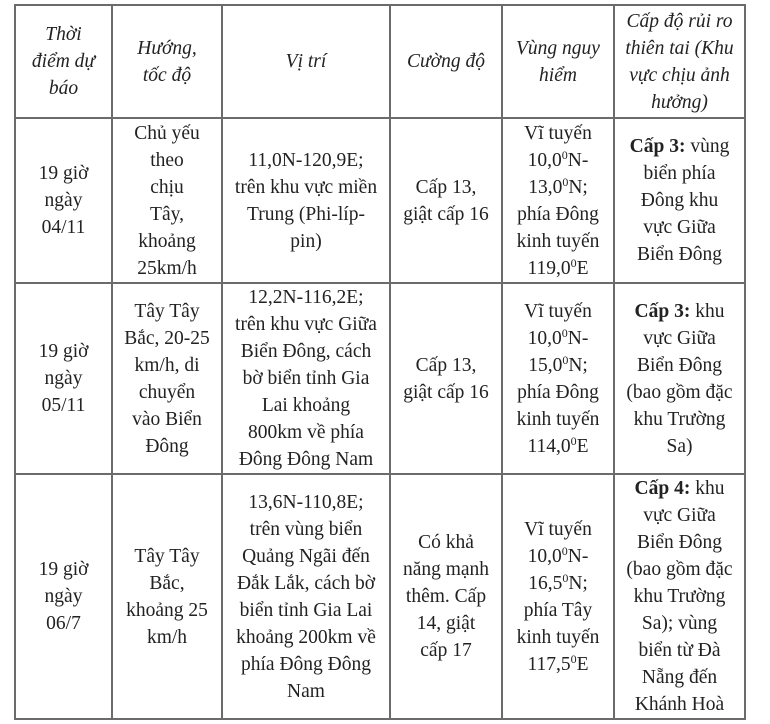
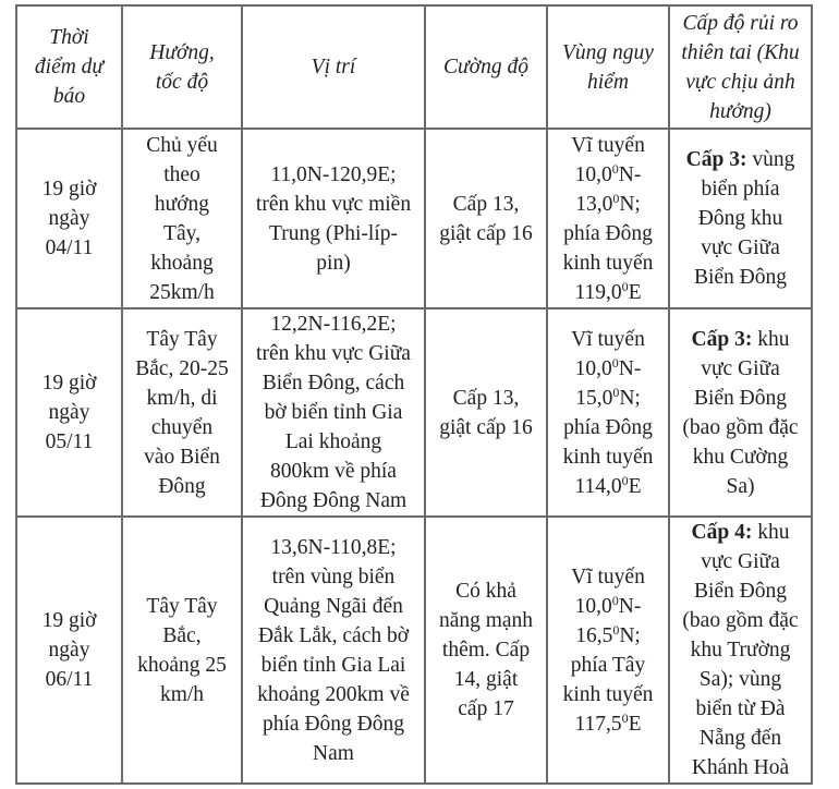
  Thời điểm dự báo	Hướng, tốc độ	Vị trí	Cường độ	Vùng nguy hiểm	Cấp độ rủi ro thiên tai (Khu vực chịu ảnh hưởng)
- 19 giờ ngày 04/11	Chủ yếu theo chịu Tây, khoảng 25km/h	11,0N-120,9E; trên khu vực miền Trung (Phi-líp- pin)	Cấp 13, giật cấp 16	Vĩ tuyến 10,00N- 13,00N; phía Đông kinh tuyến 119,00E	Cấp 3: vùng biển phía Đông khu vực Giữa Biển Đông
+ 19 giờ ngày 04/11	Chủ yếu theo hướng Tây, khoảng 25km/h	11,0N-120,9E; trên khu vực miền Trung (Phi-líp- pin)	Cấp 13, giật cấp 16	Vĩ tuyến 10,00N- 13,00N; phía Đông kinh tuyến 119,00E	Cấp 3: vùng biển phía Đông khu vực Giữa Biển Đông
- 19 giờ ngày 05/11	Tây Tây Bắc, 20-25 km/h, di chuyển vào Biển Đông	12,2N-116,2E; trên khu vực Giữa Biển Đông, cách bờ biển tỉnh Gia Lai khoảng 800km về phía Đông Đông Nam	Cấp 13, giật cấp 16	Vĩ tuyến 10,00N- 15,00N; phía Đông kinh tuyến 114,00E	Cấp 3: khu vực Giữa Biển Đông (bao gồm đặc khu Trường Sa)
+ 19 giờ ngày 05/11	Tây Tây Bắc, 20-25 km/h, di chuyển vào Biển Đông	12,2N-116,2E; trên khu vực Giữa Biển Đông, cách bờ biển tỉnh Gia Lai khoảng 800km về phía Đông Đông Nam	Cấp 13, giật cấp 16	Vĩ tuyến 10,00N- 15,00N; phía Đông kinh tuyến 114,00E	Cấp 3: khu vực Giữa Biển Đông (bao gồm đặc khu Cường Sa)
- 19 giờ ngày 06/7	Tây Tây Bắc, khoảng 25 km/h	13,6N-110,8E; trên vùng biển Quảng Ngãi đến Đắk Lắk, cách bờ biển tỉnh Gia Lai khoảng 200km về phía Đông Đông Nam	Có khả năng mạnh thêm. Cấp 14, giật cấp 17	Vĩ tuyến 10,00N- 16,50N; phía Tây kinh tuyến 117,50E	Cấp 4: khu vực Giữa Biển Đông (bao gồm đặc khu Trường Sa); vùng biển từ Đà Nẵng đến Khánh Hoà
+ 19 giờ ngày 06/11	Tây Tây Bắc, khoảng 25 km/h	13,6N-110,8E; trên vùng biển Quảng Ngãi đến Đắk Lắk, cách bờ biển tỉnh Gia Lai khoảng 200km về phía Đông Đông Nam	Có khả năng mạnh thêm. Cấp 14, giật cấp 17	Vĩ tuyến 10,00N- 16,50N; phía Tây kinh tuyến 117,50E	Cấp 4: khu vực Giữa Biển Đông (bao gồm đặc khu Trường Sa); vùng biển từ Đà Nẵng đến Khánh Hoà
